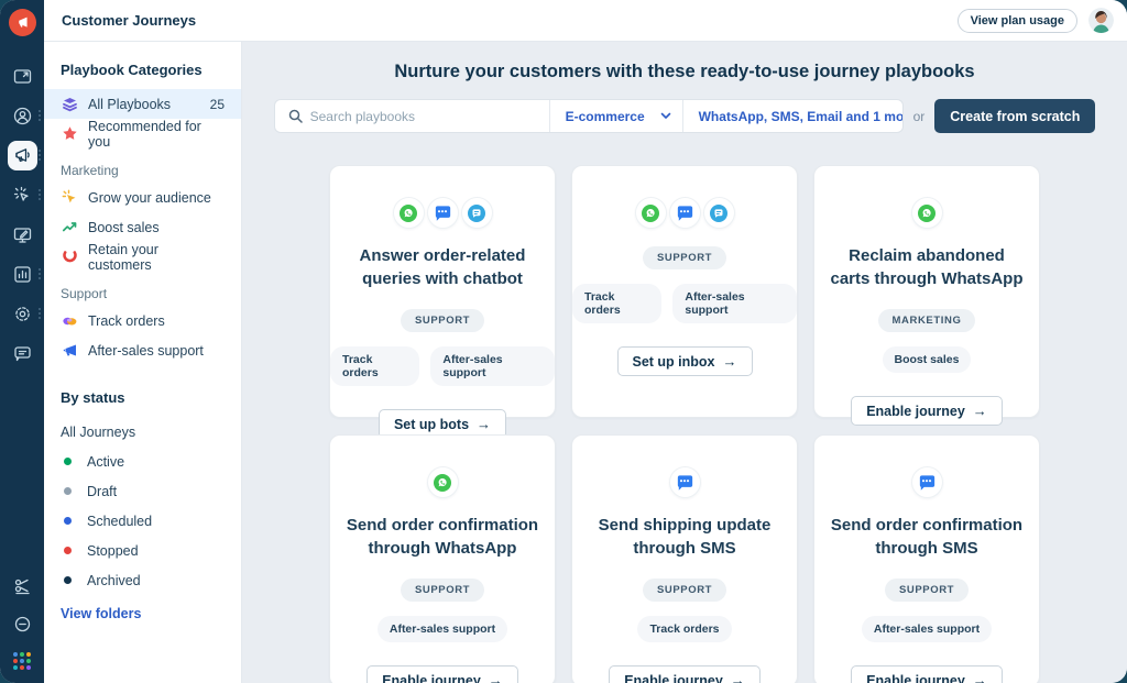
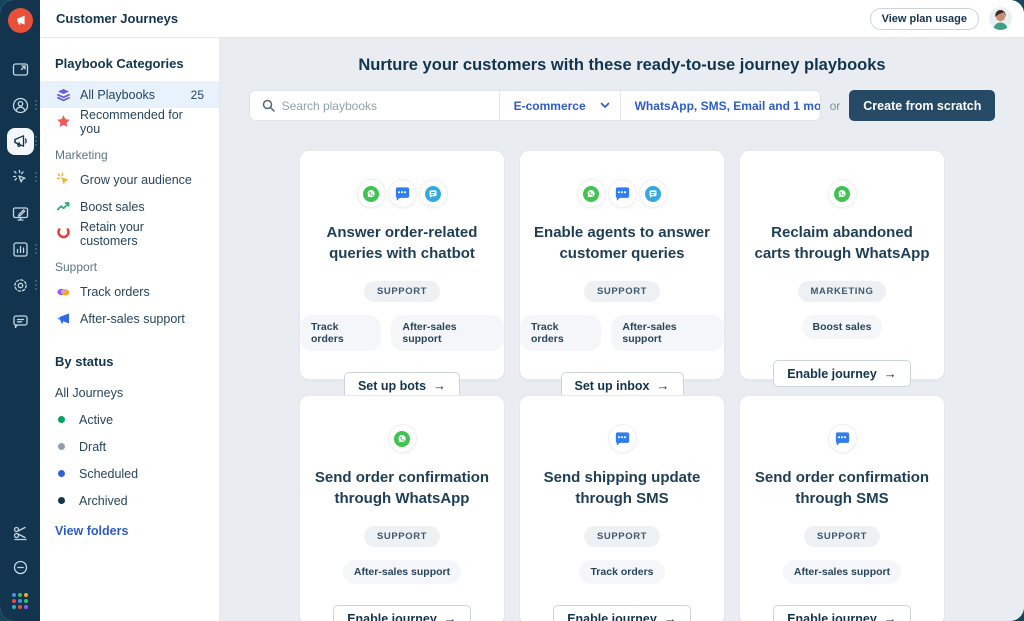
  Customer Journeys
  View plan usage
  Playbook Categories
  All Playbooks
  25
  Recommended for you
  Marketing
  Grow your audience
  Boost sales
  Retain your customers
  Support
  Track orders
  After-sales support
  By status
  All Journeys
  Active
  Draft
  Scheduled
- Stopped
  Archived
  View folders
  Nurture your customers with these ready-to-use journey playbooks
  Search playbooks
  E-commerce
  WhatsApp, SMS, Email and 1 mo
  or
  Create from scratch
  Answer order-related queries with chatbot
  SUPPORT
  Track orders
  After-sales support
  Set up bots
  →
+ Enable agents to answer customer queries
  SUPPORT
  Track orders
  After-sales support
  Set up inbox
  →
  Reclaim abandoned carts through WhatsApp
  MARKETING
  Boost sales
  Enable journey
  →
  Send order confirmation through WhatsApp
  SUPPORT
  After-sales support
  Enable journey
  →
  Send shipping update through SMS
  SUPPORT
  Track orders
  Enable journey
  →
  Send order confirmation through SMS
  SUPPORT
  After-sales support
  Enable journey
  →
